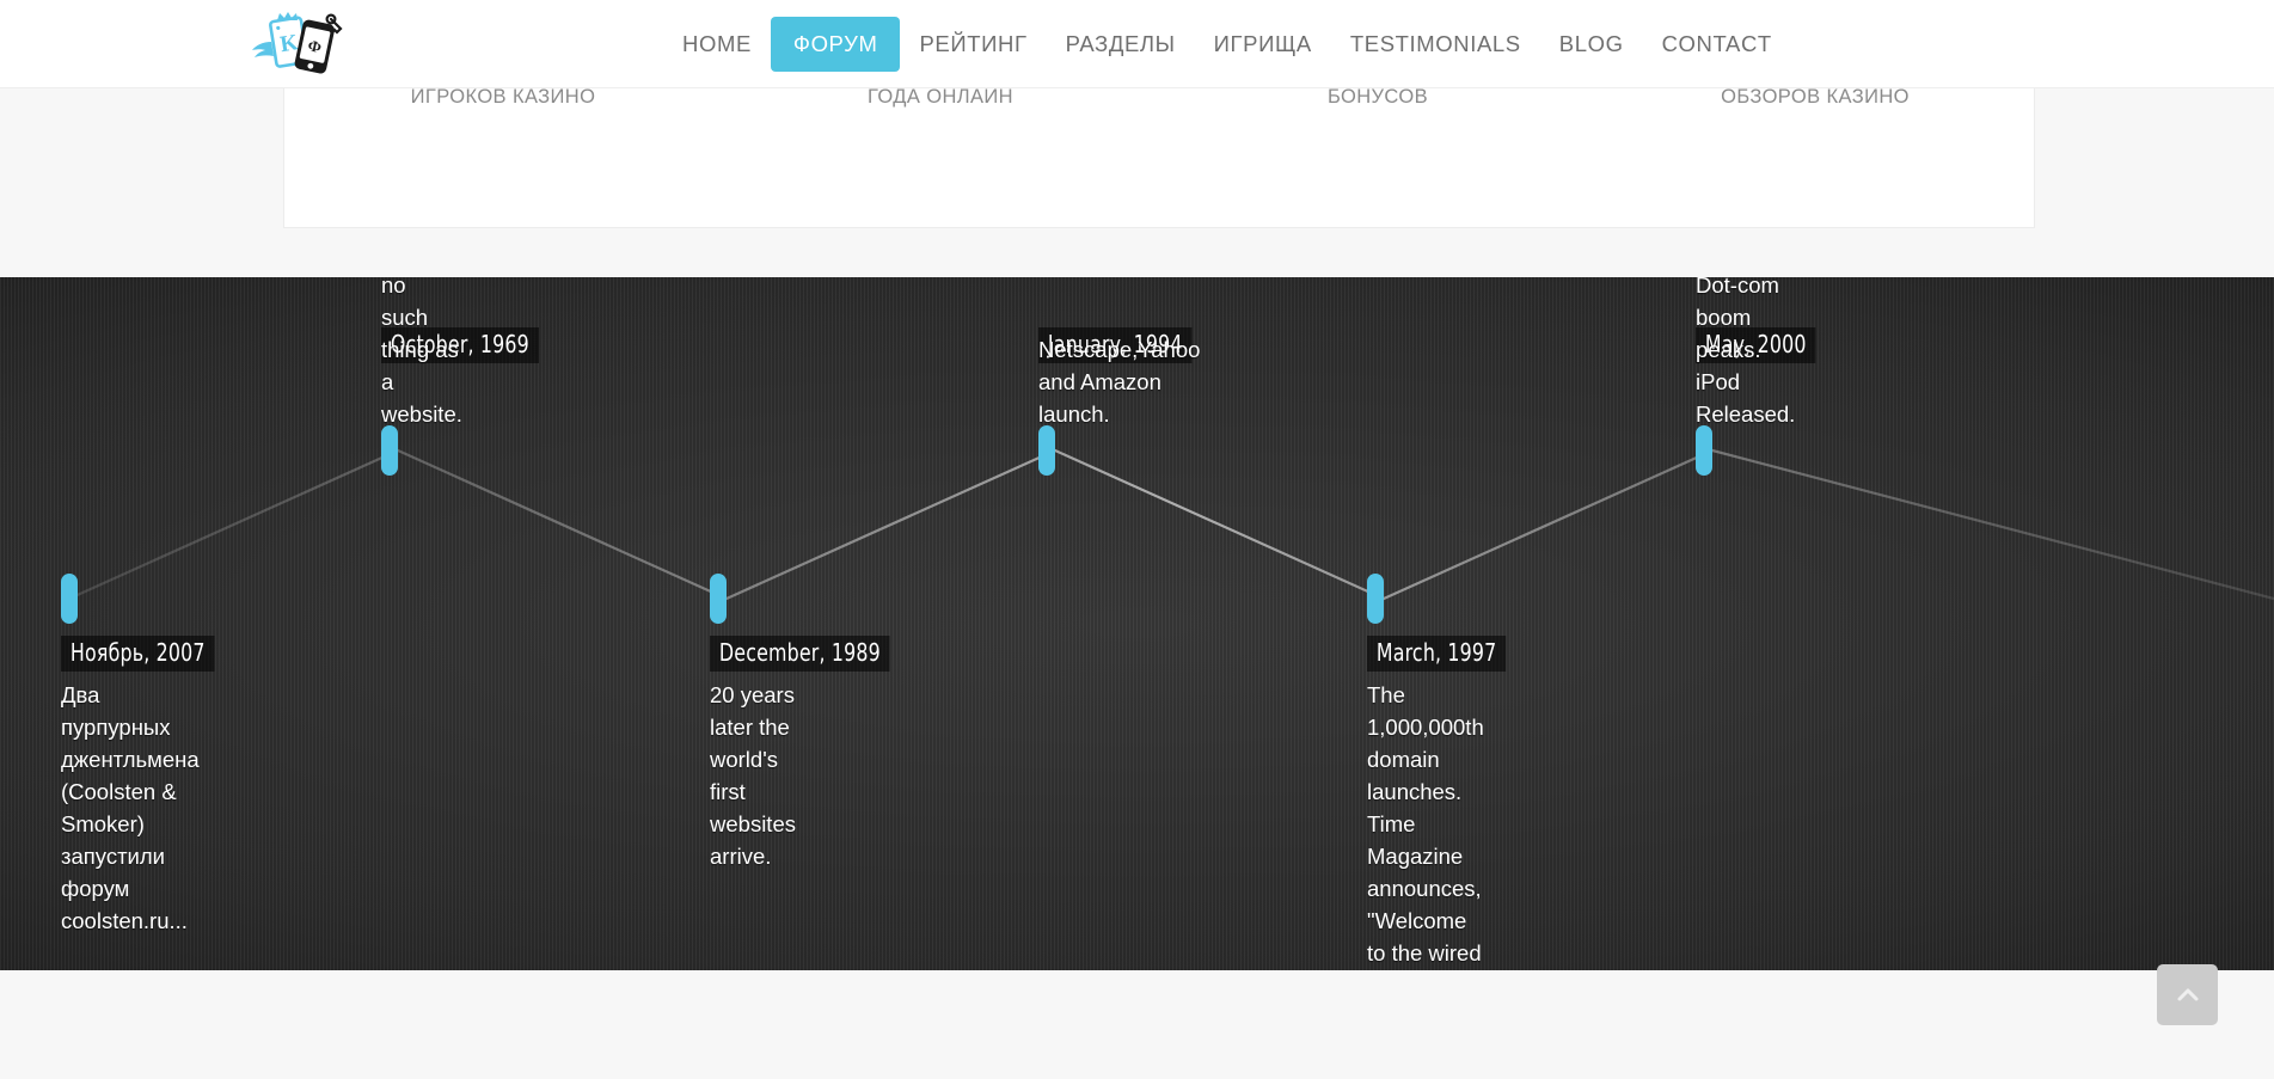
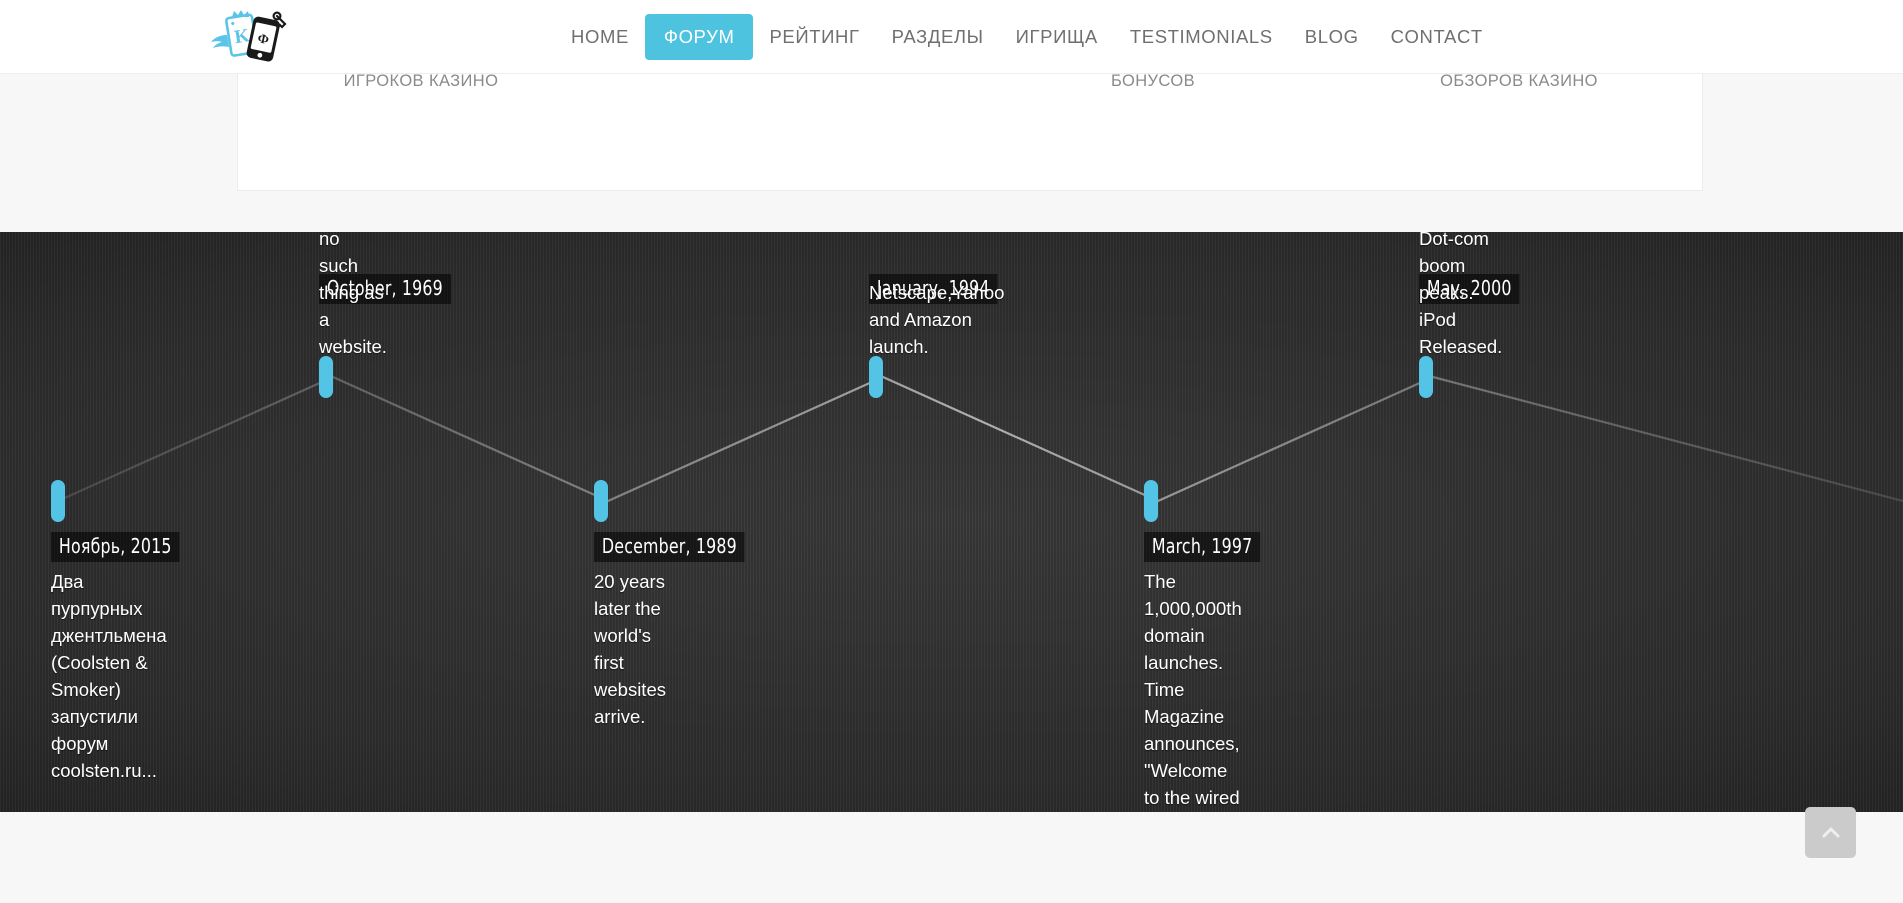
  ИГРОКОВ КАЗИНО
- ГОДА ОНЛАЙН
  БОНУСОВ
  ОБЗОРОВ КАЗИНО
  HOME
  ФОРУМ
  РЕЙТИНГ
  РАЗДЕЛЫ
  ИГРИЩА
  TESTIMONIALS
  BLOG
  CONTACT
- Ноябрь, 2007
+ Ноябрь, 2015
  Два пурпурных джентльмена
  (Coolsten & Smoker) запустили
  форум coolsten.ru...
  October, 1969
  such thing as a website.
  December, 1989
  20 years later the world's first
  websites arrive.
  January, 1994
  Netscape,Yahoo and Amazon
  launch.
  March, 1997
  The 1,000,000th domain launches.
  Time Magazine announces,
  "Welcome to the wired
  May, 2000
  Dot-com boom peaks. iPod
  Released.
